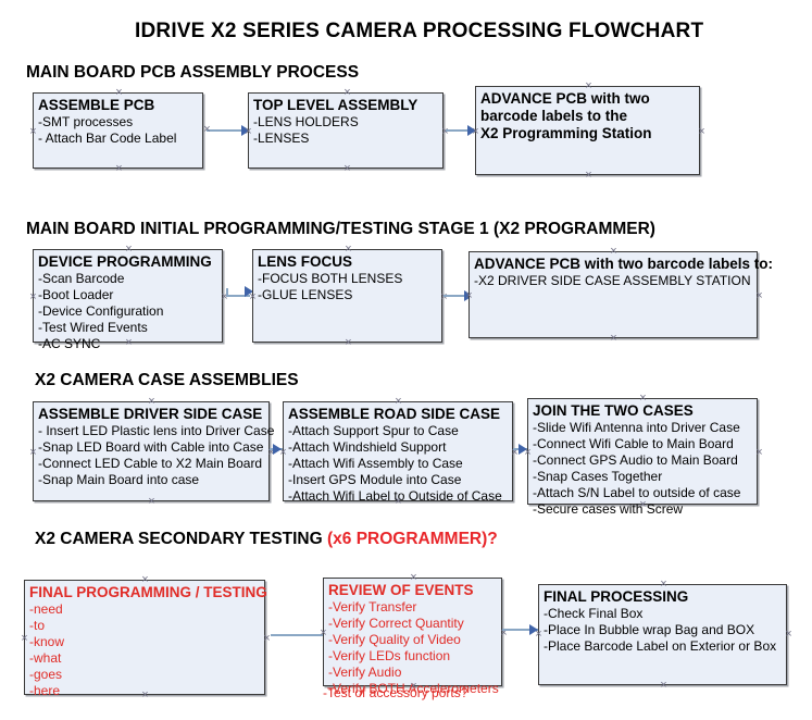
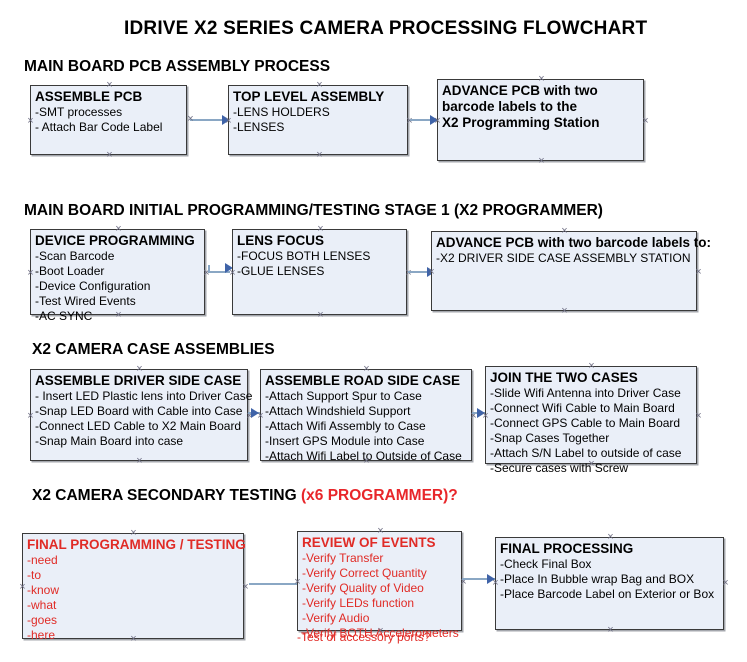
  IDRIVE X2 SERIES CAMERA PROCESSING FLOWCHART
  MAIN BOARD PCB ASSEMBLY PROCESS
  ASSEMBLE PCB
  -SMT processes
  - Attach Bar Code Label
  TOP LEVEL ASSEMBLY
  -LENS HOLDERS
  -LENSES
  ADVANCE PCB with two
  barcode labels to the
  X2 Programming Station
  MAIN BOARD INITIAL PROGRAMMING/TESTING STAGE 1 (X2 PROGRAMMER)
  DEVICE PROGRAMMING
  -Scan Barcode
  -Boot Loader
  -Device Configuration
  -Test Wired Events
  -AC SYNC
  LENS FOCUS
  -FOCUS BOTH LENSES
  -GLUE LENSES
  ADVANCE PCB with two barcode labels to:
  -X2 DRIVER SIDE CASE ASSEMBLY STATION
  X2 CAMERA CASE ASSEMBLIES
  ASSEMBLE DRIVER SIDE CASE
  - Insert LED Plastic lens into Driver Case
  -Snap LED Board with Cable into Case
  -Connect LED Cable to X2 Main Board
  -Snap Main Board into case
  ASSEMBLE ROAD SIDE CASE
  -Attach Support Spur to Case
  -Attach Windshield Support
  -Attach Wifi Assembly to Case
  -Insert GPS Module into Case
  -Attach Wifi Label to Outside of Case
  JOIN THE TWO CASES
  -Slide Wifi Antenna into Driver Case
  -Connect Wifi Cable to Main Board
- -Connect GPS Audio to Main Board
+ -Connect GPS Cable to Main Board
  -Snap Cases Together
  -Attach S/N Label to outside of case
  -Secure cases with Screw
  X2 CAMERA SECONDARY TESTING (x6 PROGRAMMER)?
  FINAL PROGRAMMING / TESTING
  -need
  -to
  -know
  -what
  -goes
  -here
  REVIEW OF EVENTS
  -Verify Transfer
  -Verify Correct Quantity
  -Verify Quality of Video
  -Verify LEDs function
  -Verify Audio
  -Verify BOTH Accelerometers
  -Test of accessory ports?
  FINAL PROCESSING
  -Check Final Box
  -Place In Bubble wrap Bag and BOX
  -Place Barcode Label on Exterior or Box
